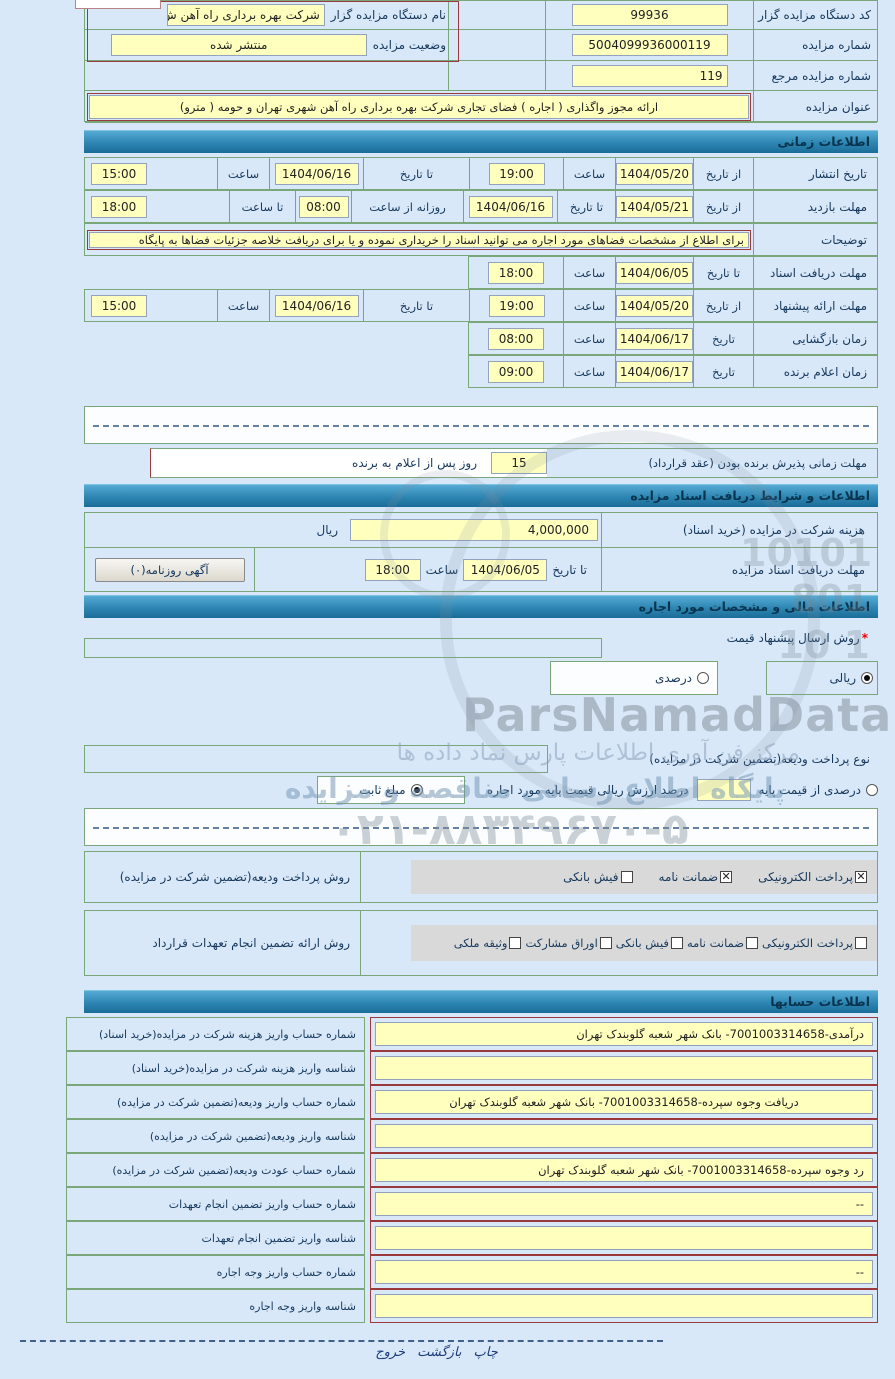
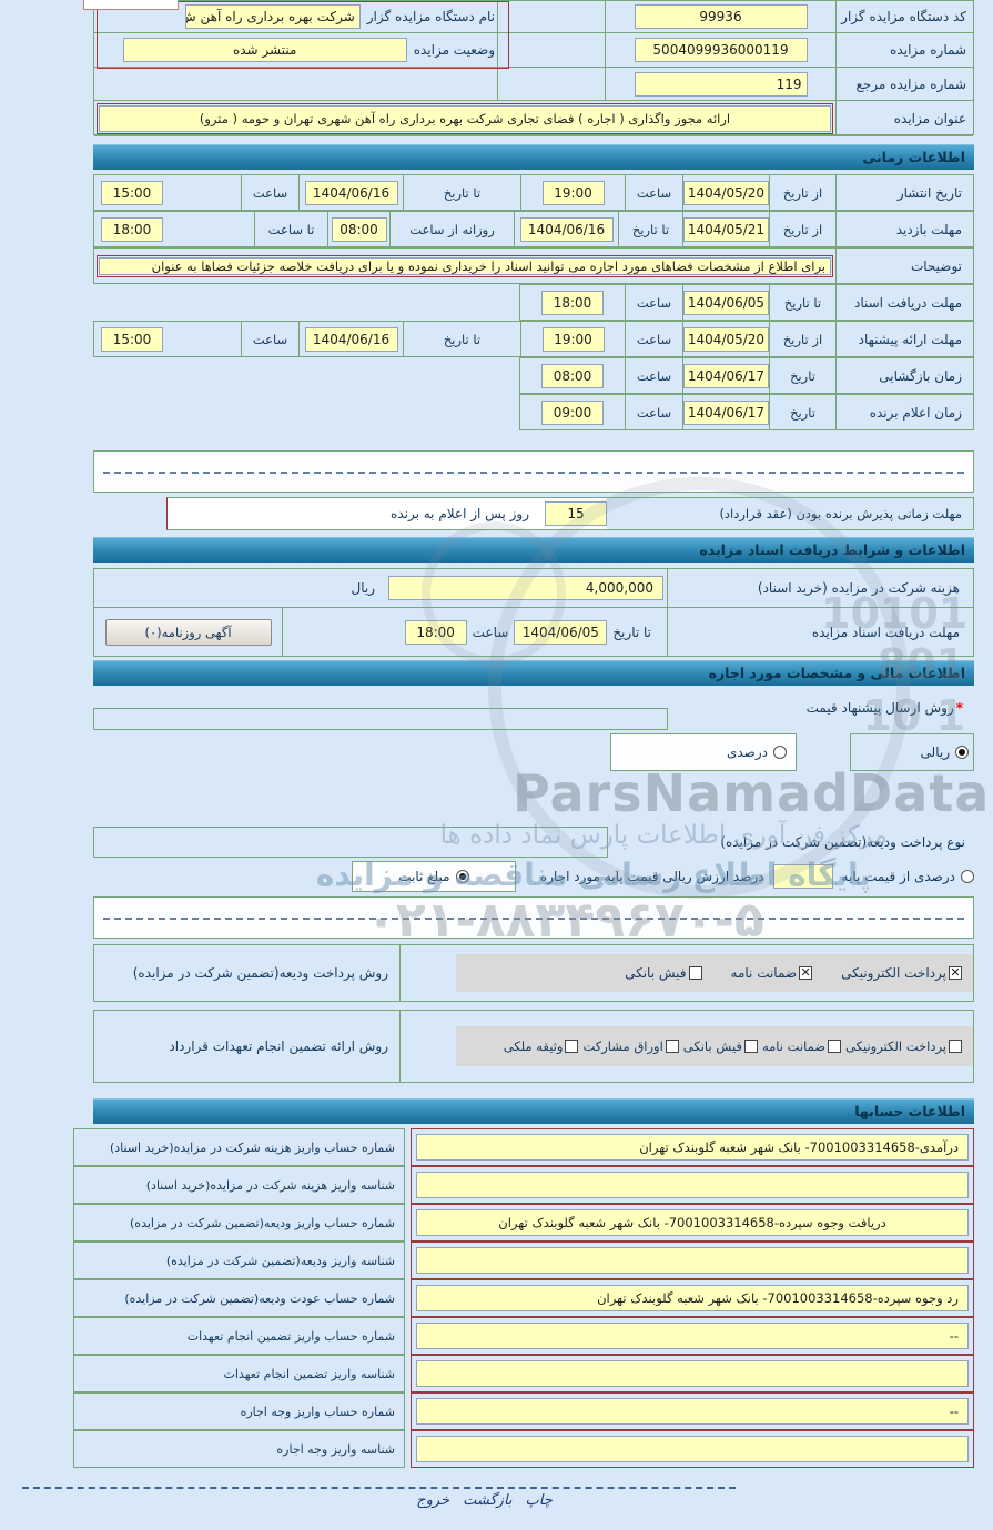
  کد دستگاه مزایده گزار
  99936
  نام دستگاه مزایده گزار
  شرکت بهره برداری راه آهن ش
  شماره مزایده
  5004099936000119
  وضعیت مزایده
  منتشر شده
  شماره مزایده مرجع
  119
  عنوان مزایده
  ارائه مجوز واگذاری ( اجاره ) فضای تجاری شرکت بهره برداری راه آهن شهری تهران و حومه ( مترو)
  اطلاعات زمانی
  تاریخ انتشار
  از تاریخ
  1404/05/20
  ساعت
  19:00
  تا تاریخ
  1404/06/16
  ساعت
  15:00
  مهلت بازدید
  از تاریخ
  1404/05/21
  تا تاریخ
  1404/06/16
  روزانه از ساعت
  08:00
  تا ساعت
  18:00
  توضیحات
- برای اطلاع از مشخصات فضاهای مورد اجاره می توانید اسناد را خریداری نموده و یا برای دریافت خلاصه جزئیات فضاها به پایگاه
+ برای اطلاع از مشخصات فضاهای مورد اجاره می توانید اسناد را خریداری نموده و یا برای دریافت خلاصه جزئیات فضاها به عنوان
  مهلت دریافت اسناد
  تا تاریخ
  1404/06/05
  ساعت
  18:00
  مهلت ارائه پیشنهاد
  از تاریخ
  1404/05/20
  ساعت
  19:00
  تا تاریخ
  1404/06/16
  ساعت
  15:00
  زمان بازگشایی
  تاریخ
  1404/06/17
  ساعت
  08:00
  زمان اعلام برنده
  تاریخ
  1404/06/17
  ساعت
  09:00
  مهلت زمانی پذیرش برنده بودن (عقد قرارداد)
  15
  روز پس از اعلام به برنده
  اطلاعات و شرایط دریافت اسناد مزایده
  هزینه شرکت در مزایده (خرید اسناد)
  4,000,000
  ریال
  مهلت دریافت اسناد مزایده
  تا تاریخ
  1404/06/05
  ساعت
  18:00
  آگهی روزنامه(۰)
  اطلاعات مالی و مشخصات مورد اجاره
  *
  روش ارسال پیشنهاد قیمت
  ریالی
  درصدی
  نوع پرداخت ودیعه(تضمین شرکت در مزایده)
  درصدی از قیمت پایه
  درصد ارزش ریالی قیمت پایه مورد اجاره
  مبلغ ثابت
  روش پرداخت ودیعه(تضمین شرکت در مزایده)
  پرداخت الکترونیکی
  ضمانت نامه
  فیش بانکی
  روش ارائه تضمین انجام تعهدات قرارداد
  پرداخت الکترونیکی
  ضمانت نامه
  فیش بانکی
  اوراق مشارکت
  وثیقه ملکی
  اطلاعات حسابها
  شماره حساب واریز هزینه شرکت در مزایده(خرید اسناد)
  درآمدی-7001003314658- بانک شهر شعبه گلوبندک تهران
  شناسه واریز هزینه شرکت در مزایده(خرید اسناد)
  شماره حساب واریز ودیعه(تضمین شرکت در مزایده)
  دریافت وجوه سپرده-7001003314658- بانک شهر شعبه گلوبندک تهران
  شناسه واریز ودیعه(تضمین شرکت در مزایده)
  شماره حساب عودت ودیعه(تضمین شرکت در مزایده)
  رد وجوه سپرده-7001003314658- بانک شهر شعبه گلوبندک تهران
  شماره حساب واریز تضمین انجام تعهدات
  --
  شناسه واریز تضمین انجام تعهدات
  شماره حساب واریز وجه اجاره
  --
  شناسه واریز وجه اجاره
  چاپ
  بازگشت
  خروج
  10101 801 10 1
  ParsNamadData
  مرکز فن آوری اطلاعات پارس نماد داده ها
  پایگاه اطلاع رسانی مناقصه و مزایده
  ۰۲۱-۸۸۳۴۹۶۷۰-۵
